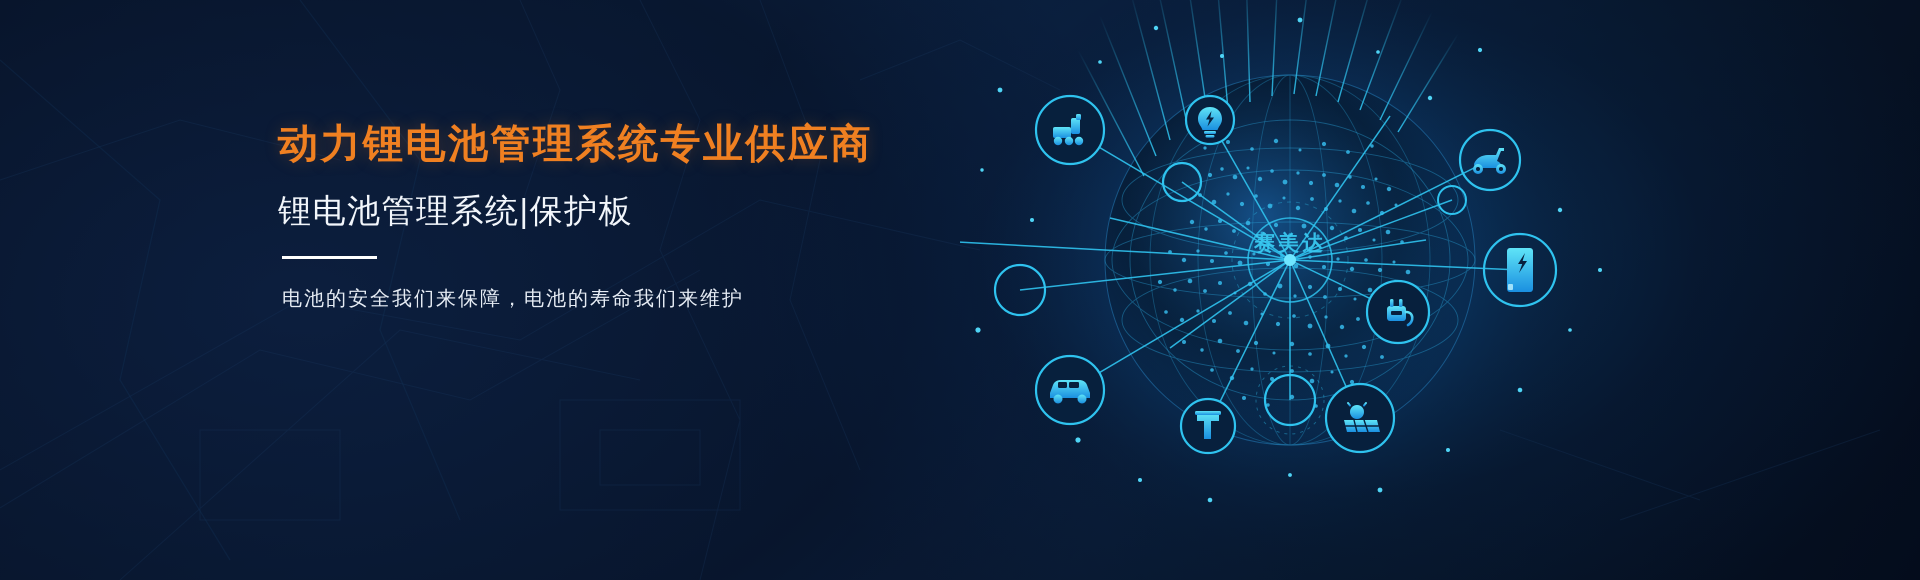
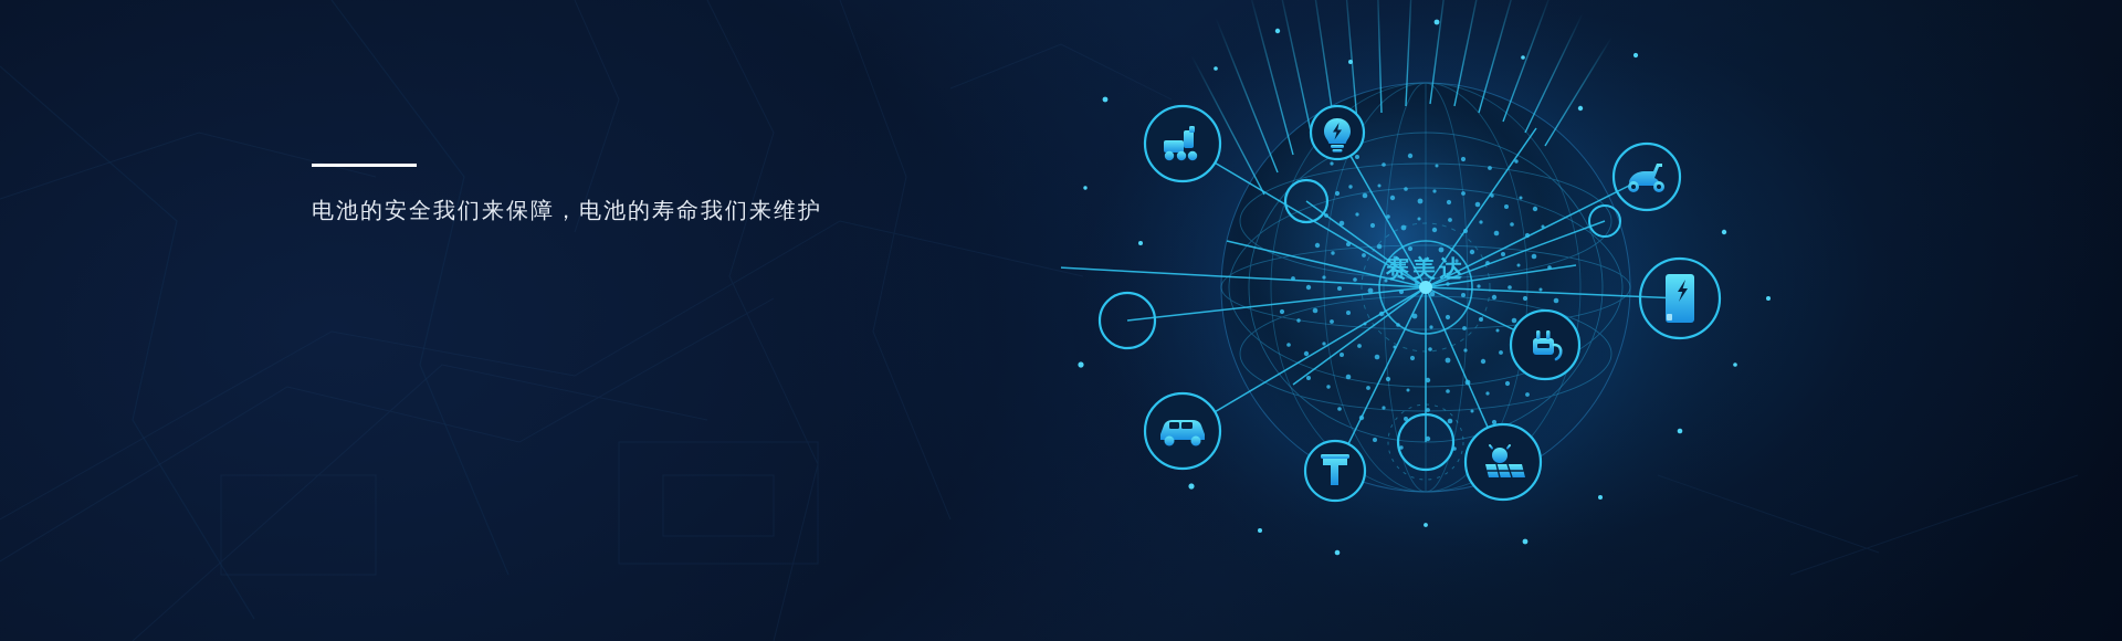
- 动力锂电池管理系统专业供应商
- 锂电池管理系统|保护板
  电池的安全我们来保障，电池的寿命我们来维护
  赛美达
